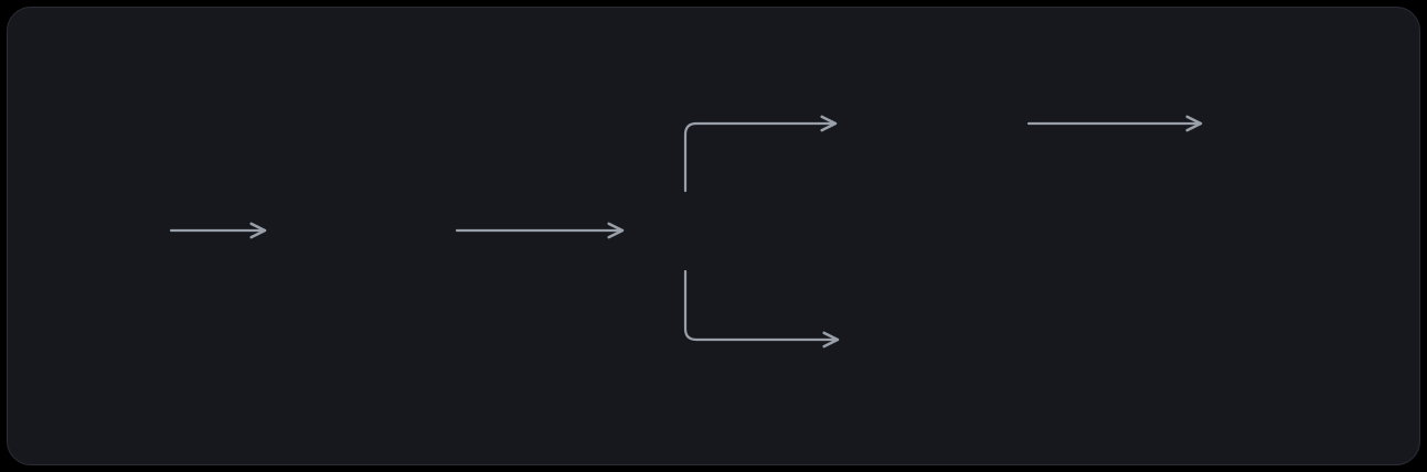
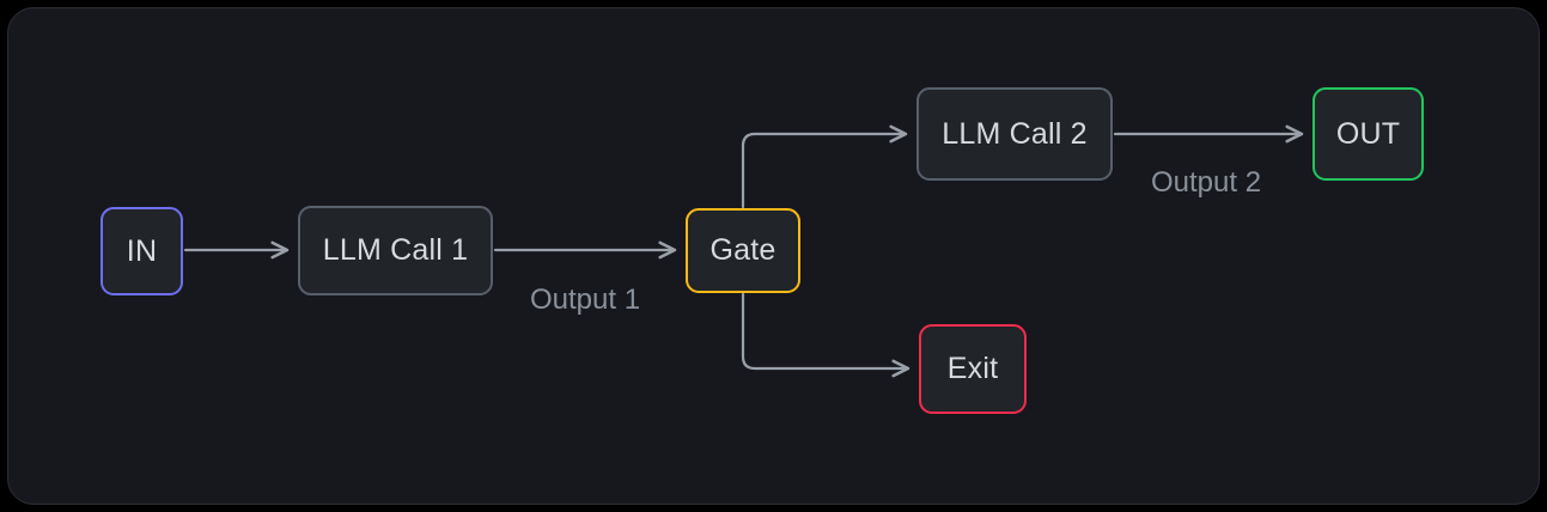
+ IN
+ LLM Call 1
+ Gate
+ LLM Call 2
+ OUT
+ Exit
+ Output 1
+ Output 2
